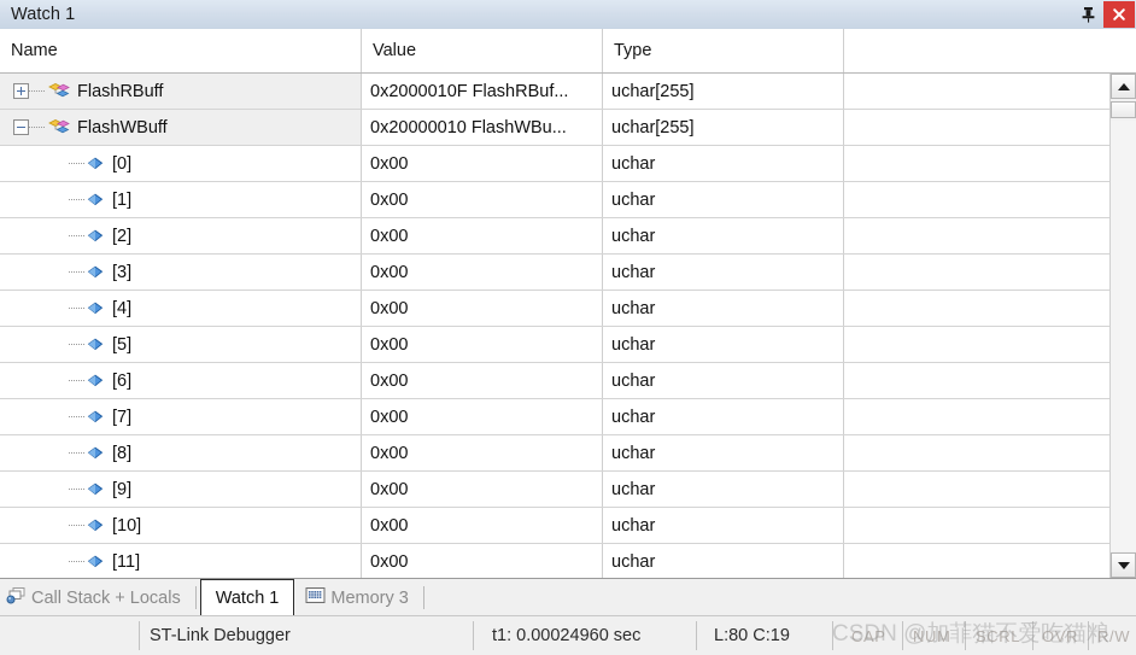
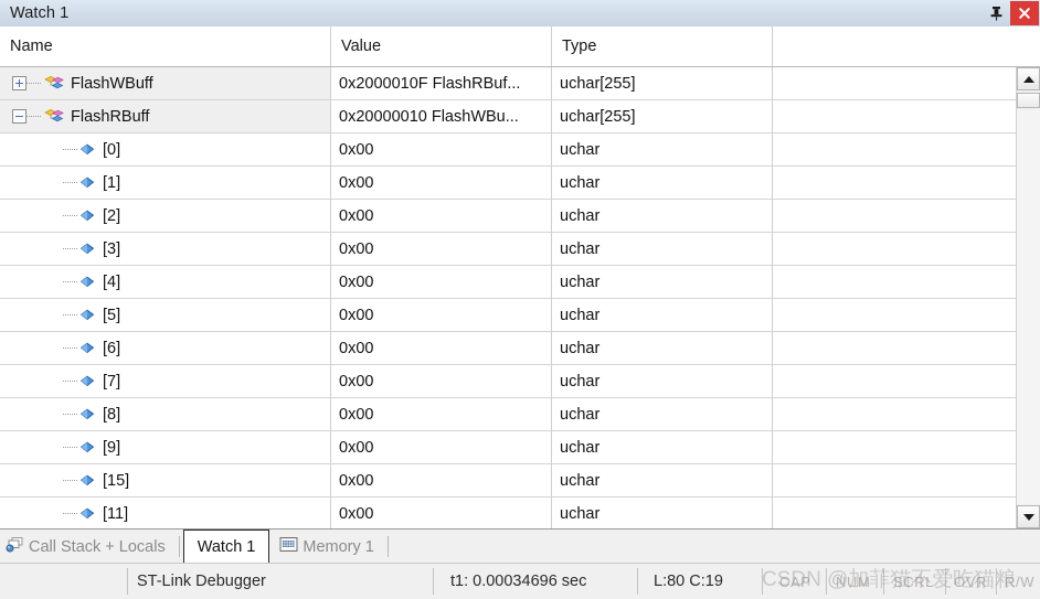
  Watch 1
  Name
  Value
  Type
- FlashRBuff
+ FlashWBuff
  0x2000010F FlashRBuf...
  uchar[255]
- FlashWBuff
+ FlashRBuff
  0x20000010 FlashWBu...
  uchar[255]
  [0]
  0x00
  uchar
  [1]
  0x00
  uchar
  [2]
  0x00
  uchar
  [3]
  0x00
  uchar
  [4]
  0x00
  uchar
  [5]
  0x00
  uchar
  [6]
  0x00
  uchar
  [7]
  0x00
  uchar
  [8]
  0x00
  uchar
  [9]
  0x00
  uchar
- [10]
+ [15]
  0x00
  uchar
  [11]
  0x00
  uchar
  Call Stack + Locals
  Watch 1
- Memory 3
+ Memory 1
  ST-Link Debugger
- t1: 0.00024960 sec
+ t1: 0.00034696 sec
  L:80 C:19
  CAP
  NUM
  SCRL
  OVR
  R/W
  CSDN @加菲猫不爱吃猫粮
